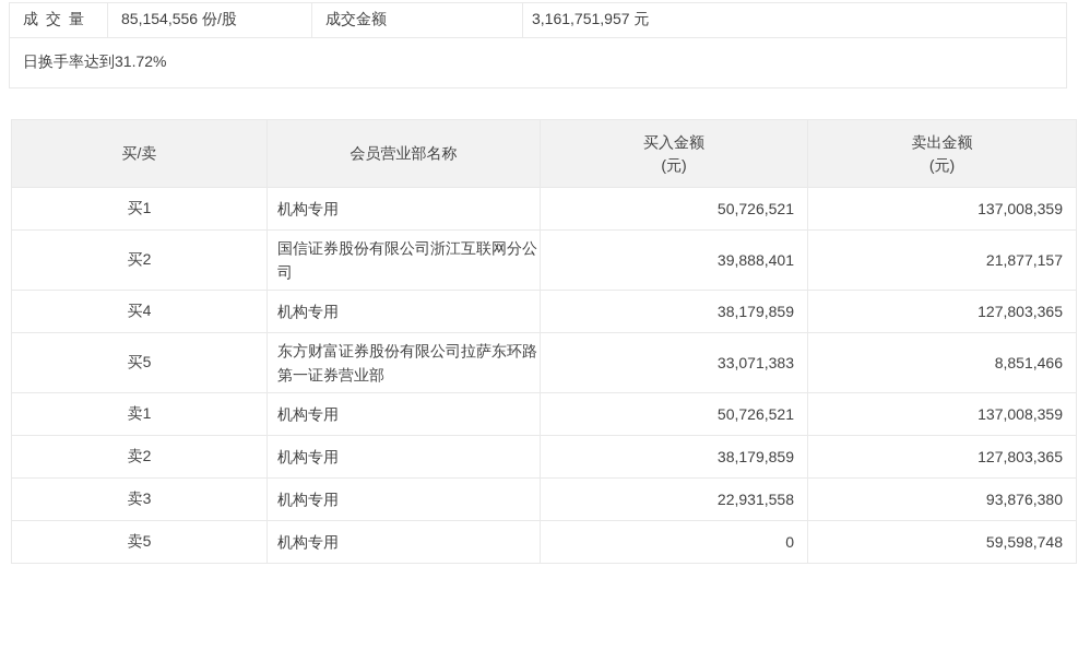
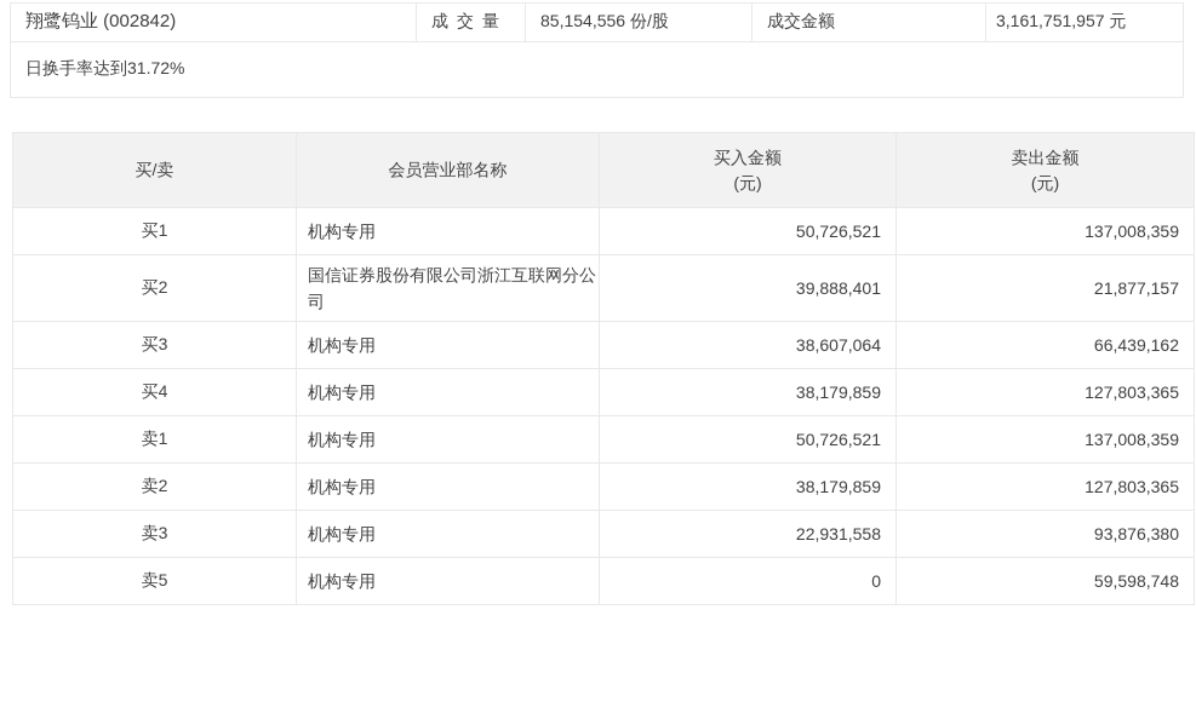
+ 翔鹭钨业 (002842)
  成交量
  85,154,556 份/股
  成交金额
  3,161,751,957 元
  日换手率达到31.72%
  买/卖	会员营业部名称	买入金额 (元)	卖出金额 (元)
  买1	机构专用	50,726,521	137,008,359
  买2	国信证券股份有限公司浙江互联网分公司	39,888,401	21,877,157
+ 买3	机构专用	38,607,064	66,439,162
  买4	机构专用	38,179,859	127,803,365
- 买5	东方财富证券股份有限公司拉萨东环路第一证券营业部	33,071,383	8,851,466
  卖1	机构专用	50,726,521	137,008,359
  卖2	机构专用	38,179,859	127,803,365
  卖3	机构专用	22,931,558	93,876,380
  卖5	机构专用	0	59,598,748
